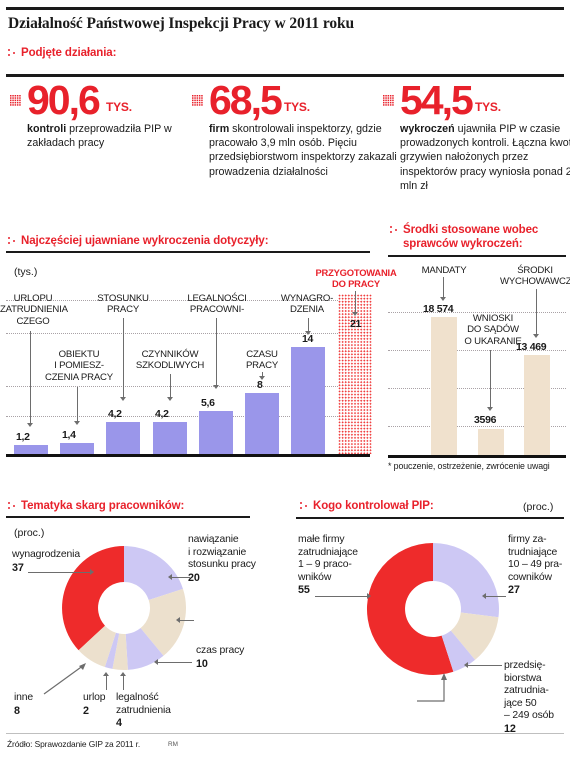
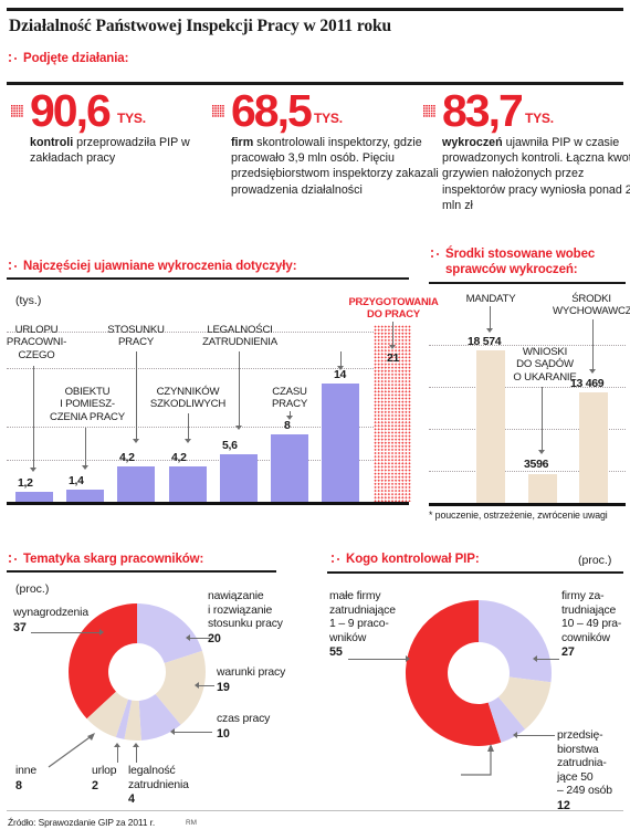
  Działalność Państwowej Inspekcji Pracy w 2011 roku
  Podjęte działania:
  90,6
  TYS.
  kontroli przeprowadziła PIP w zakładach pracy
  68,5
  TYS.
  firm skontrolowali inspektorzy, gdzie pracowało 3,9 mln osób. Pięciu przedsiębiorstwom inspektorzy zakazali prowadzenia działalności
- 54,5
+ 83,7
  TYS.
  wykroczeń ujawniła PIP w czasie prowadzonych kontroli. Łączna kwo grzywien nałożonych przez inspektorów pracy wyniosła ponad 2 mln zł
  Najczęściej ujawniane wykroczenia dotyczyły:
  (tys.)
  1,2
  1,4
  4,2
  4,2
  5,6
  8
  14
  21
  URLOPU
- ZATRUDNIENIA
+ PRACOWNI-
  CZEGO
  OBIEKTU
  I POMIESZ-
  CZENIA PRACY
  STOSUNKU
  PRACY
  CZYNNIKÓW
  SZKODLIWYCH
  LEGALNOŚCI
- PRACOWNI-
+ ZATRUDNIENIA
  CZASU
  PRACY
- WYNAGRO-
- DZENIA
  PRZYGOTOWANIA
  DO PRACY
  Środki stosowane wobec
  sprawców wykroczeń:
  18 574
  3596
  13 469
  MANDATY
  WNIOSKI
  DO SĄDÓW
  O UKARANIE
  ŚRODKI
  WYCHOWAWCZ
  * pouczenie, ostrzeżenie, zwrócenie uwagi
  Tematyka skarg pracowników:
  (proc.)
  wynagrodzenia
  37
  nawiązanie
  i rozwiązanie
  stosunku pracy
  20
+ warunki pracy
+ 19
  czas pracy
  10
  inne
  8
  urlop
  2
  legalność
  zatrudnienia
  4
  Kogo kontrolował PIP:
  (proc.)
  małe firmy
  zatrudniające
  1 – 9 praco-
  wników
  55
  firmy za-
  trudniające
  10 – 49 pra-
  cowników
  27
  przedsię-
  biorstwa
  zatrudnia-
  jące 50
  – 249 osób
  12
  Źródło: Sprawozdanie GIP za 2011 r.
